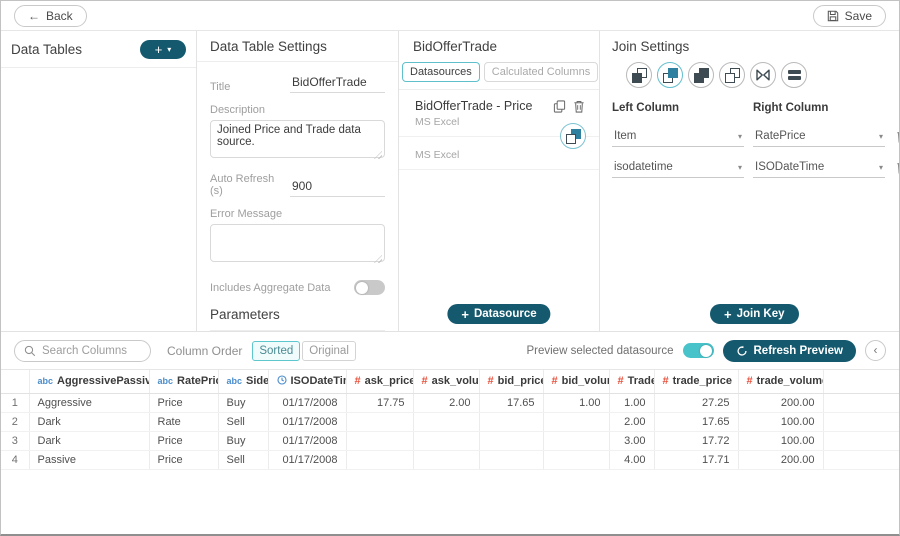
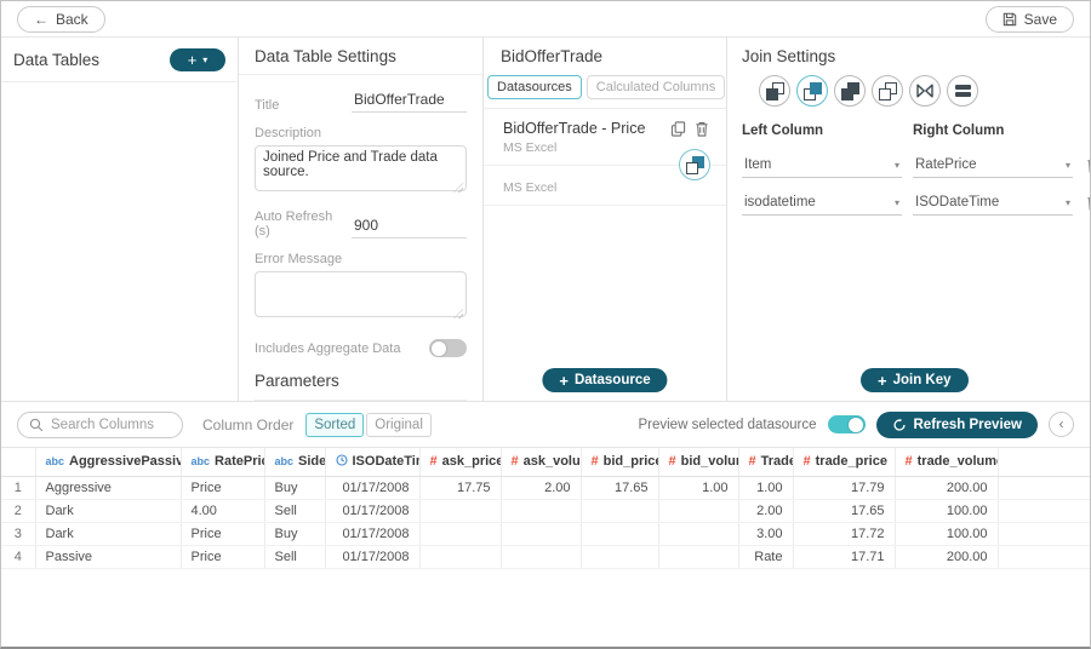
  ←
  Back
  Save
  Data Tables
  +
  ▾
  Data Table Settings
  Title
  BidOfferTrade
  Description
  Auto Refresh (s)
  900
  Error Message
  Includes Aggregate Data
  Parameters
  BidOfferTrade
  Datasources
  Calculated Columns
  BidOfferTrade - Price
  MS Excel
  MS Excel
  +
  Datasource
  Join Settings
  Left Column
  Right Column
  Item
  ▾
  RatePrice
  ▾
  isodatetime
  ▾
  ISODateTime
  ▾
  +
  Join Key
  Search Columns
  Column Order
  Sorted
  Original
  Preview selected datasource
  Refresh Preview
  ‹
  	abc AggressivePassiv	abc RatePri	abc Side	ISODateTi	# ask_price	# ask_volu	# bid_pric	# bid_volu	# Trade	# trade_price	# trade_volum
- 1	Aggressive	Price	Buy	01/17/2008	17.75	2.00	17.65	1.00	1.00	27.25	200.00
+ 1	Aggressive	Price	Buy	01/17/2008	17.75	2.00	17.65	1.00	1.00	17.79	200.00
- 2	Dark	Rate	Sell	01/17/2008					2.00	17.65	100.00
+ 2	Dark	4.00	Sell	01/17/2008					2.00	17.65	100.00
  3	Dark	Price	Buy	01/17/2008					3.00	17.72	100.00
- 4	Passive	Price	Sell	01/17/2008					4.00	17.71	200.00
+ 4	Passive	Price	Sell	01/17/2008					Rate	17.71	200.00
